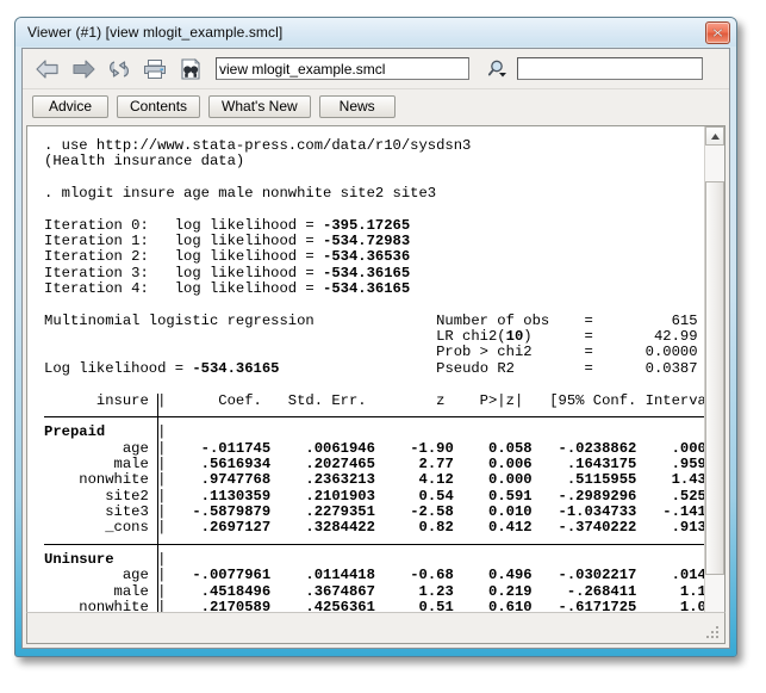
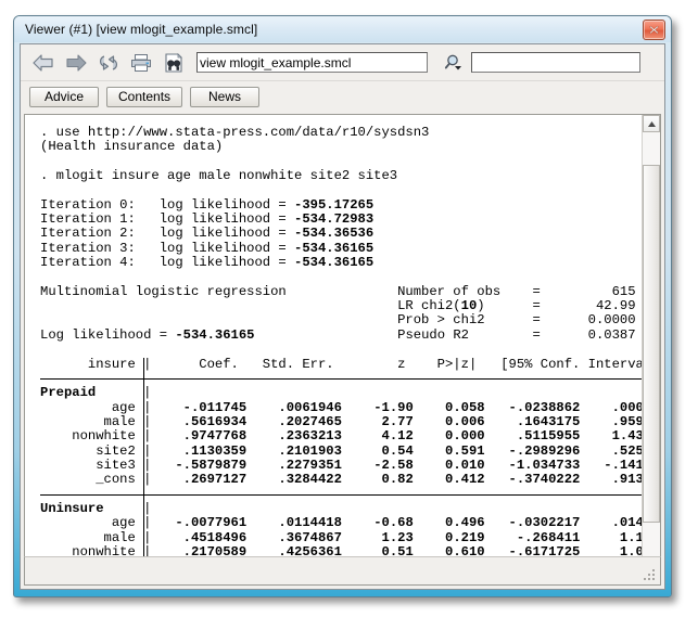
  Viewer (#1) [view mlogit_example.smcl]
  view mlogit_example.smcl
  Advice
  Contents
- What's New
  News
  . use http://www.stata-press.com/data/r10/sysdsn3
  (Health insurance data)
  . mlogit insure age male nonwhite site2 site3
  Iteration 0: log likelihood = -395.17265
  Iteration 1: log likelihood = -534.72983
  Iteration 2: log likelihood = -534.36536
  Iteration 3: log likelihood = -534.36165
  Iteration 4: log likelihood = -534.36165
  Multinomial logistic regression Number of obs = 615
  LR chi2(10) = 42.99
  Prob > chi2 = 0.0000
  Log likelihood = -534.36165 Pseudo R2 = 0.0387
  insure | Coef. Std. Err. z P>|z| [95% Conf. Interva
  ------------+--------------------------------------------------------------- Prepaid |
  age | -.011745 .0061946 -1.90 0.058 -.0238862 .000
  male | .5616934 .2027465 2.77 0.006 .1643175 .959
  nonwhite | .9747768 .2363213 4.12 0.000 .5115955 1.43
  site2 | .1130359 .2101903 0.54 0.591 -.2989296 .525
  site3 | -.5879879 .2279351 -2.58 0.010 -1.034733 -.141
  _cons | .2697127 .3284422 0.82 0.412 -.3740222 .913 ------------+--------------------------------------------------------------- Uninsure |
  age | -.0077961 .0114418 -0.68 0.496 -.0302217 .014
  male | .4518496 .3674867 1.23 0.219 -.268411 1.1
  nonwhite | .2170589 .4256361 0.51 0.610 -.6171725 1.0
